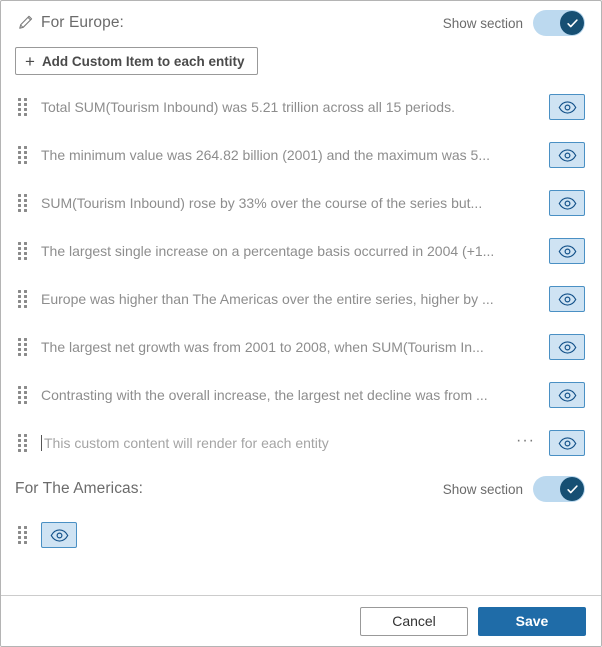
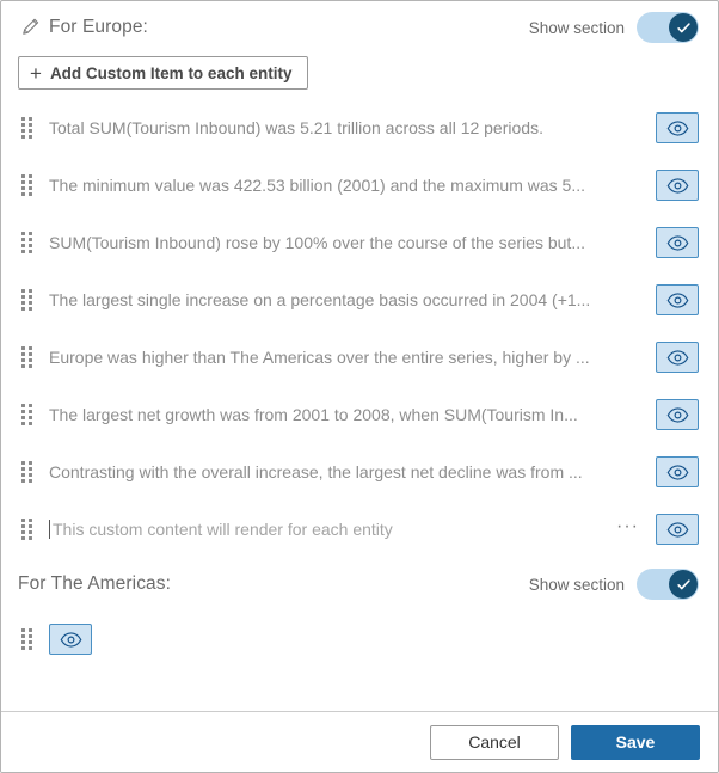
  For Europe:
  Show section
  +
  Add Custom Item to each entity
- Total SUM(Tourism Inbound) was 5.21 trillion across all 15 periods.
+ Total SUM(Tourism Inbound) was 5.21 trillion across all 12 periods.
- The minimum value was 264.82 billion (2001) and the maximum was 5...
+ The minimum value was 422.53 billion (2001) and the maximum was 5...
- SUM(Tourism Inbound) rose by 33% over the course of the series but...
+ SUM(Tourism Inbound) rose by 100% over the course of the series but...
  The largest single increase on a percentage basis occurred in 2004 (+1...
  Europe was higher than The Americas over the entire series, higher by ...
  The largest net growth was from 2001 to 2008, when SUM(Tourism In...
  Contrasting with the overall increase, the largest net decline was from ...
  This custom content will render for each entity
  ···
  For The Americas:
  Show section
  Cancel
  Save
